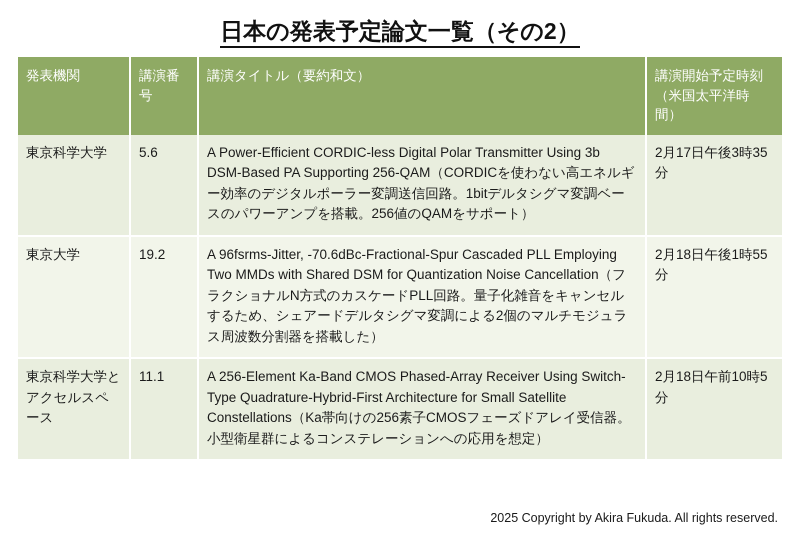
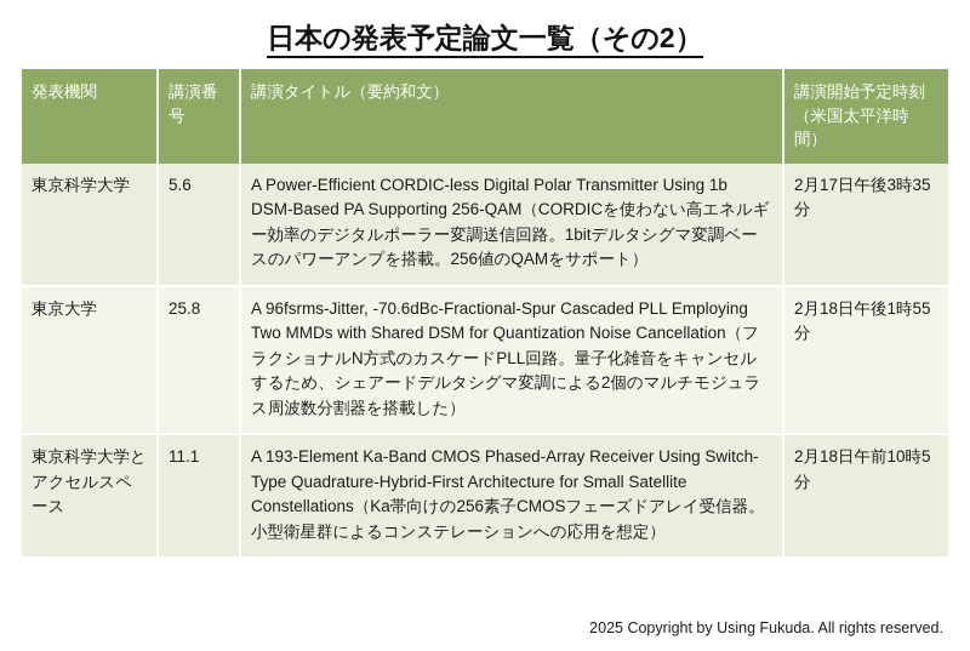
  日本の発表予定論文一覧（その2）
  発表機関	講演番号	講演タイトル（要約和文）	講演開始予定時刻（米国太平洋時間）
- 東京科学大学	5.6	A Power-Efficient CORDIC-less Digital Polar Transmitter Using 3b DSM-Based PA Supporting 256-QAM（CORDICを使わない高エネルギー効率のデジタルポーラー変調送信回路。1bitデルタシグマ変調ベースのパワーアンプを搭載。256値のQAMをサポート）	2月17日午後3時35分
+ 東京科学大学	5.6	A Power-Efficient CORDIC-less Digital Polar Transmitter Using 1b DSM-Based PA Supporting 256-QAM（CORDICを使わない高エネルギー効率のデジタルポーラー変調送信回路。1bitデルタシグマ変調ベースのパワーアンプを搭載。256値のQAMをサポート）	2月17日午後3時35分
- 東京大学	19.2	A 96fsrms-Jitter, -70.6dBc-Fractional-Spur Cascaded PLL Employing Two MMDs with Shared DSM for Quantization Noise Cancellation（フラクショナルN方式のカスケードPLL回路。量子化雑音をキャンセルするため、シェアードデルタシグマ変調による2個のマルチモジュラス周波数分割器を搭載した）	2月18日午後1時55分
+ 東京大学	25.8	A 96fsrms-Jitter, -70.6dBc-Fractional-Spur Cascaded PLL Employing Two MMDs with Shared DSM for Quantization Noise Cancellation（フラクショナルN方式のカスケードPLL回路。量子化雑音をキャンセルするため、シェアードデルタシグマ変調による2個のマルチモジュラス周波数分割器を搭載した）	2月18日午後1時55分
- 東京科学大学とアクセルスペース	11.1	A 256-Element Ka-Band CMOS Phased-Array Receiver Using Switch-Type Quadrature-Hybrid-First Architecture for Small Satellite Constellations（Ka帯向けの256素子CMOSフェーズドアレイ受信器。小型衛星群によるコンステレーションへの応用を想定）	2月18日午前10時5分
+ 東京科学大学とアクセルスペース	11.1	A 193-Element Ka-Band CMOS Phased-Array Receiver Using Switch-Type Quadrature-Hybrid-First Architecture for Small Satellite Constellations（Ka帯向けの256素子CMOSフェーズドアレイ受信器。小型衛星群によるコンステレーションへの応用を想定）	2月18日午前10時5分
- 2025 Copyright by Akira Fukuda. All rights reserved.
+ 2025 Copyright by Using Fukuda. All rights reserved.
